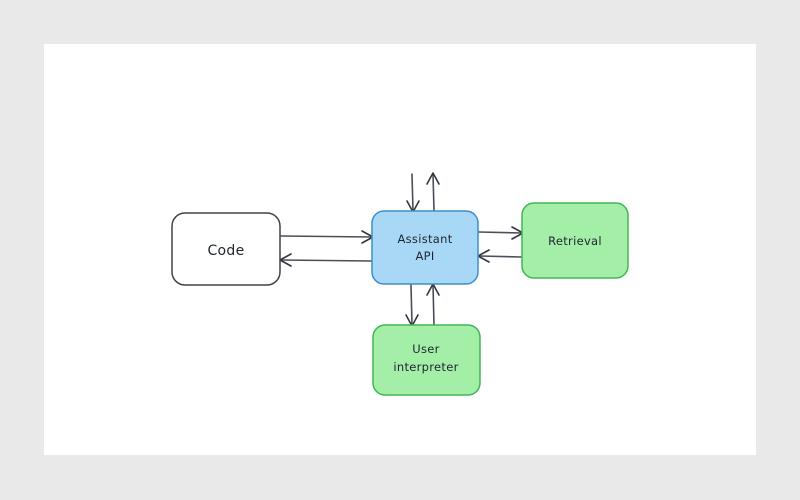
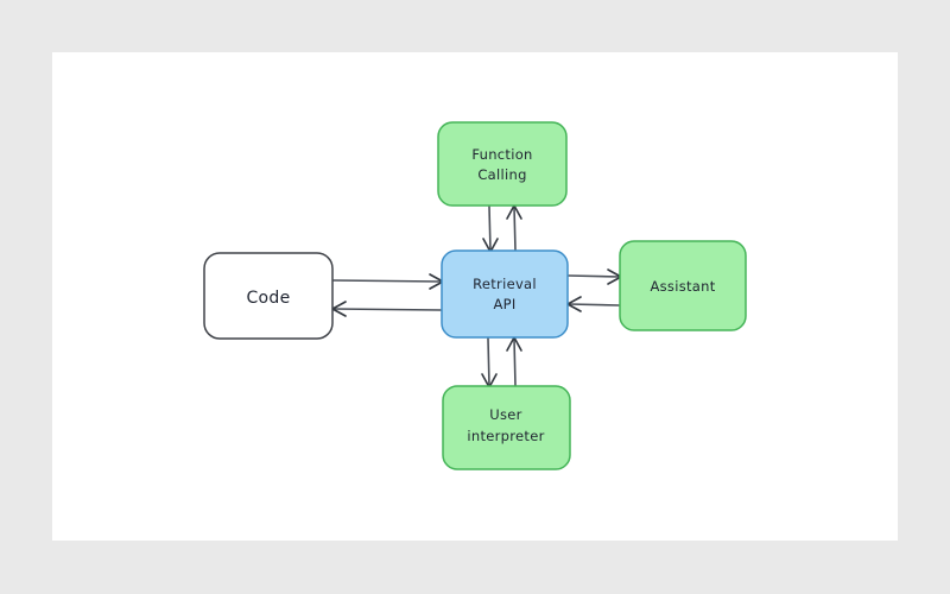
  Code
+ Function
+ Calling
- Assistant
+ Retrieval
  API
- Retrieval
+ Assistant
  User
  interpreter
